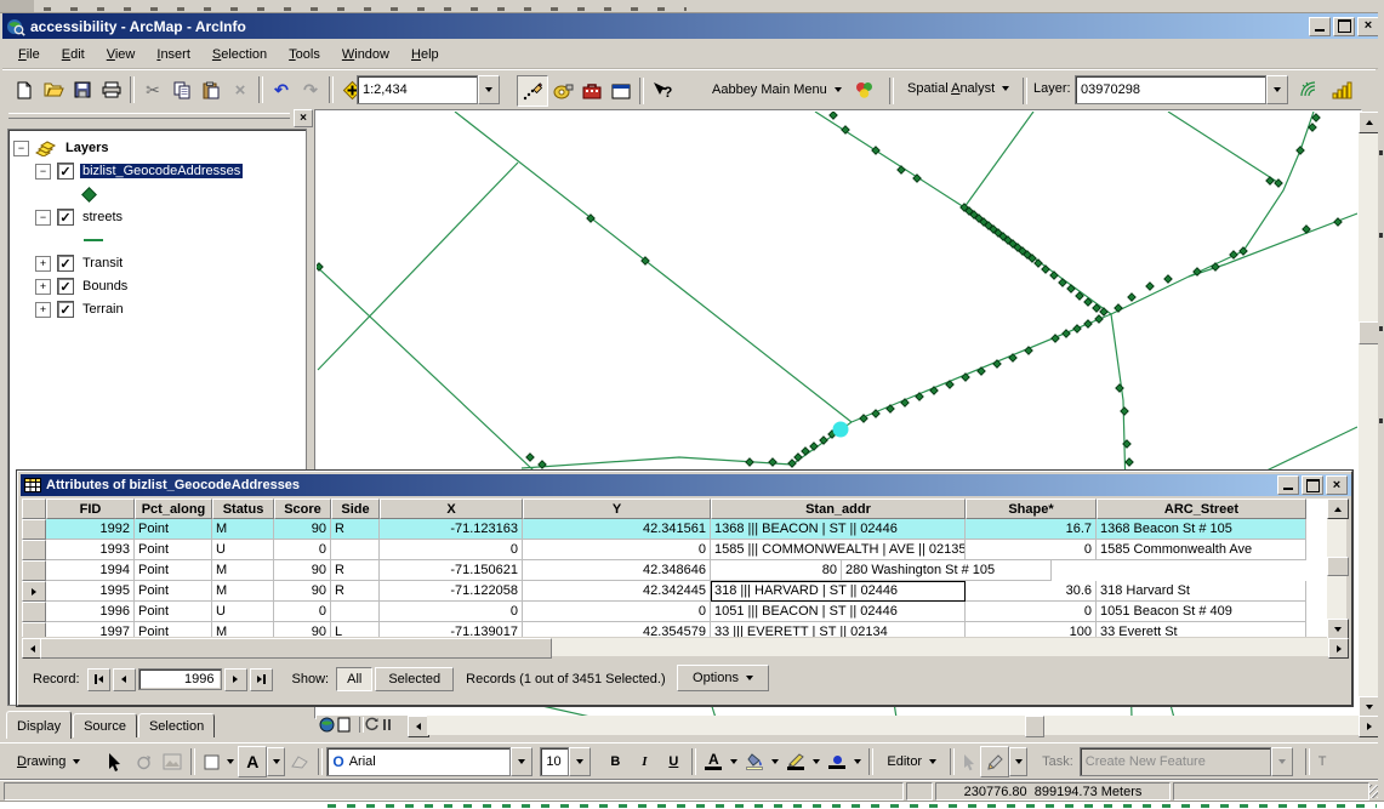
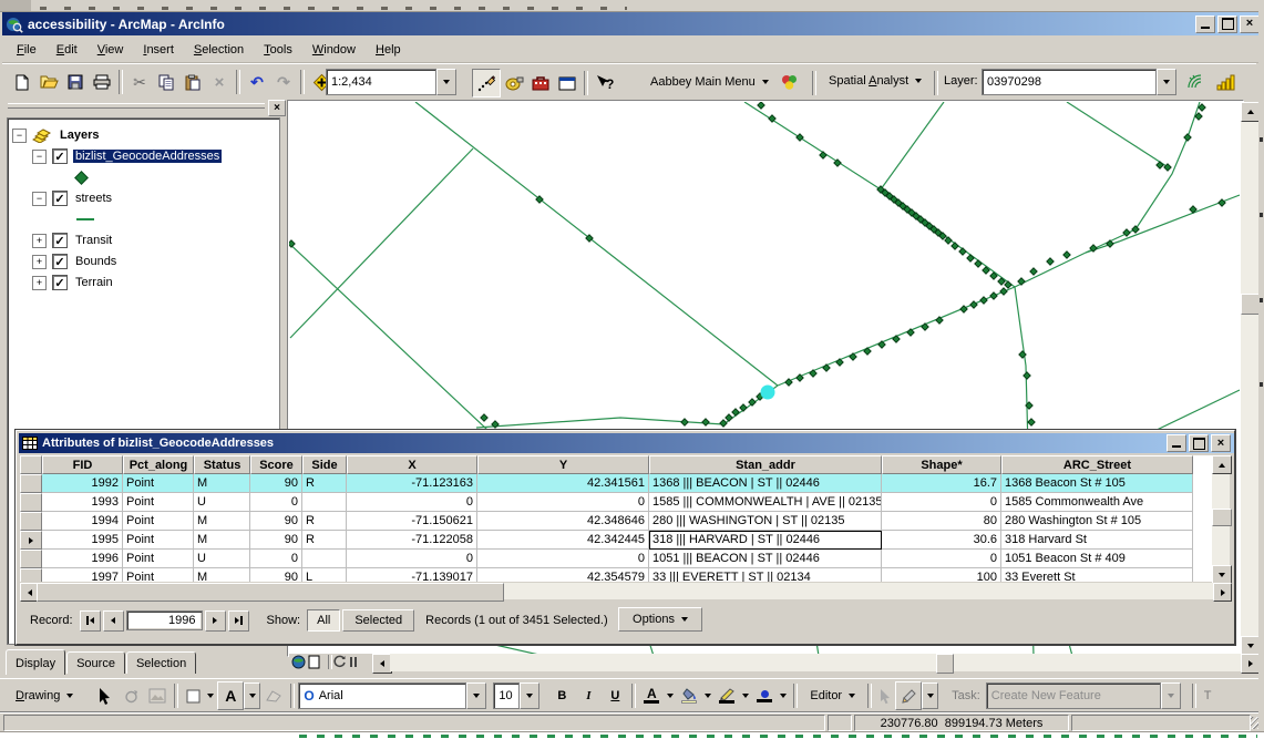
  accessibility - ArcMap - ArcInfo
  ×
  File
  Edit
  View
  Insert
  Selection
  Tools
  Window
  Help
  ✂
  ×
  ↶
  ↷
  1:2,434
  ?
  Aabbey Main Menu
  Spatial Analyst
  Layer:
  03970298
  ×
  −
  Layers
  −
  ✓
  bizlist_GeocodeAddresses
  −
  ✓
  streets
  +
  ✓
  Transit
  +
  ✓
  Bounds
  +
  ✓
  Terrain
  Attributes of bizlist_GeocodeAddresses
  ×
  FID
  Pct_along
  Status
  Score
  Side
  X
  Y
  Stan_addr
  Shape*
  ARC_Street
  1992
  Point
  M
  90
  R
  -71.123163
  42.341561
  1368 ||| BEACON | ST || 02446
  16.7
  1368 Beacon St # 105
  1993
  Point
  U
  0
  0
  0
  1585 ||| COMMONWEALTH | AVE || 02135
  0
  1585 Commonwealth Ave
  1994
  Point
  M
  90
  R
  -71.150621
  42.348646
+ 280 ||| WASHINGTON | ST || 02135
  80
  280 Washington St # 105
  1995
  Point
  M
  90
  R
  -71.122058
  42.342445
  318 ||| HARVARD | ST || 02446
  30.6
  318 Harvard St
  1996
  Point
  U
  0
  0
  0
  1051 ||| BEACON | ST || 02446
  0
  1051 Beacon St # 409
  1997
  Point
  M
  90
  L
  -71.139017
  42.354579
  33 ||| EVERETT | ST || 02134
  100
  33 Everett St
  Record:
  1996
  Show:
  All
  Selected
  Records (1 out of 3451 Selected.)
  Options
  Display
  Source
  Selection
  Drawing
  A
  O
  Arial
  10
  B
  I
  U
  A
  Editor
  Task:
  Create New Feature
  T
  230776.80 899194.73 Meters
